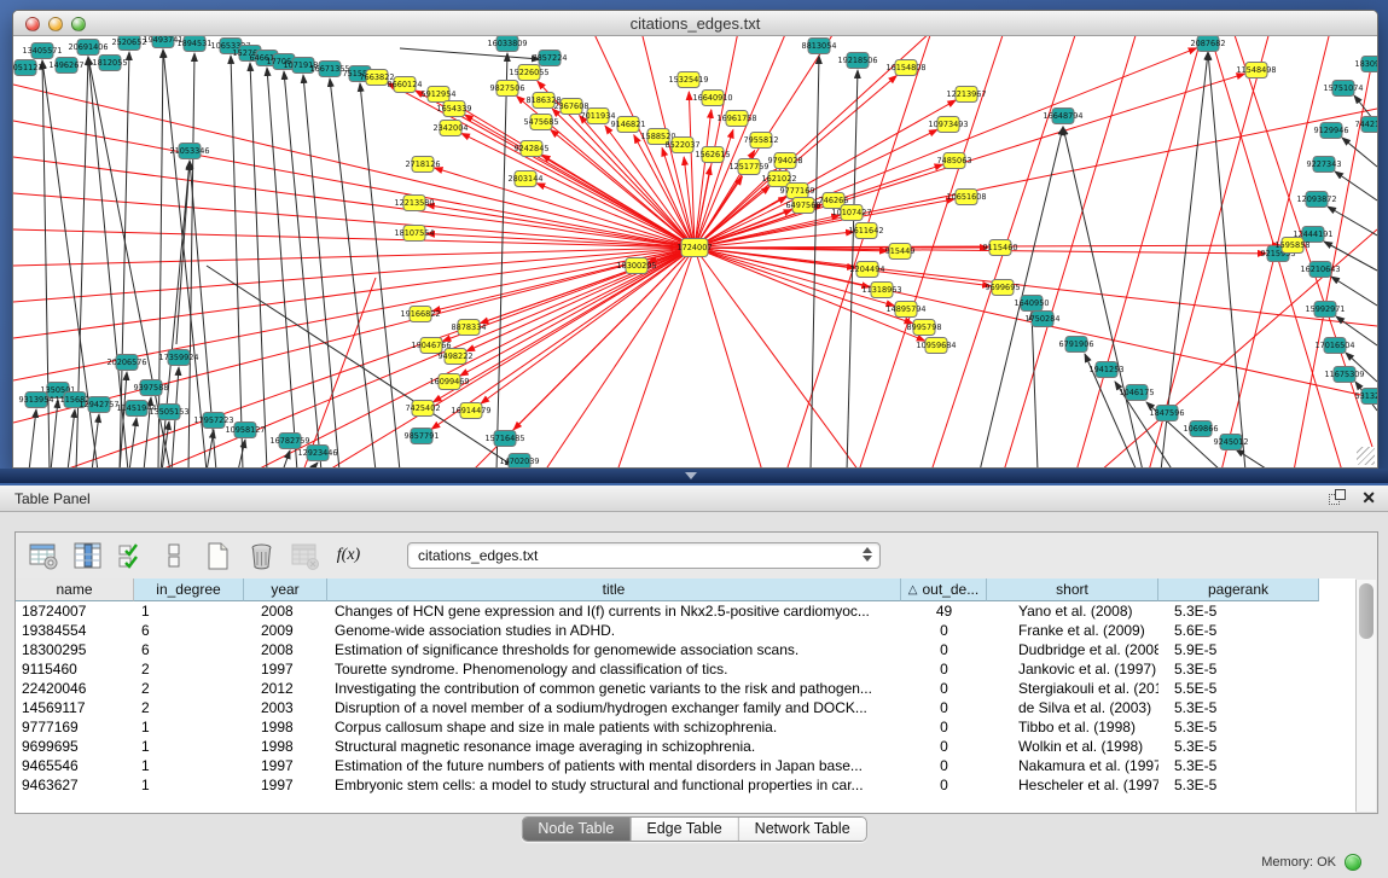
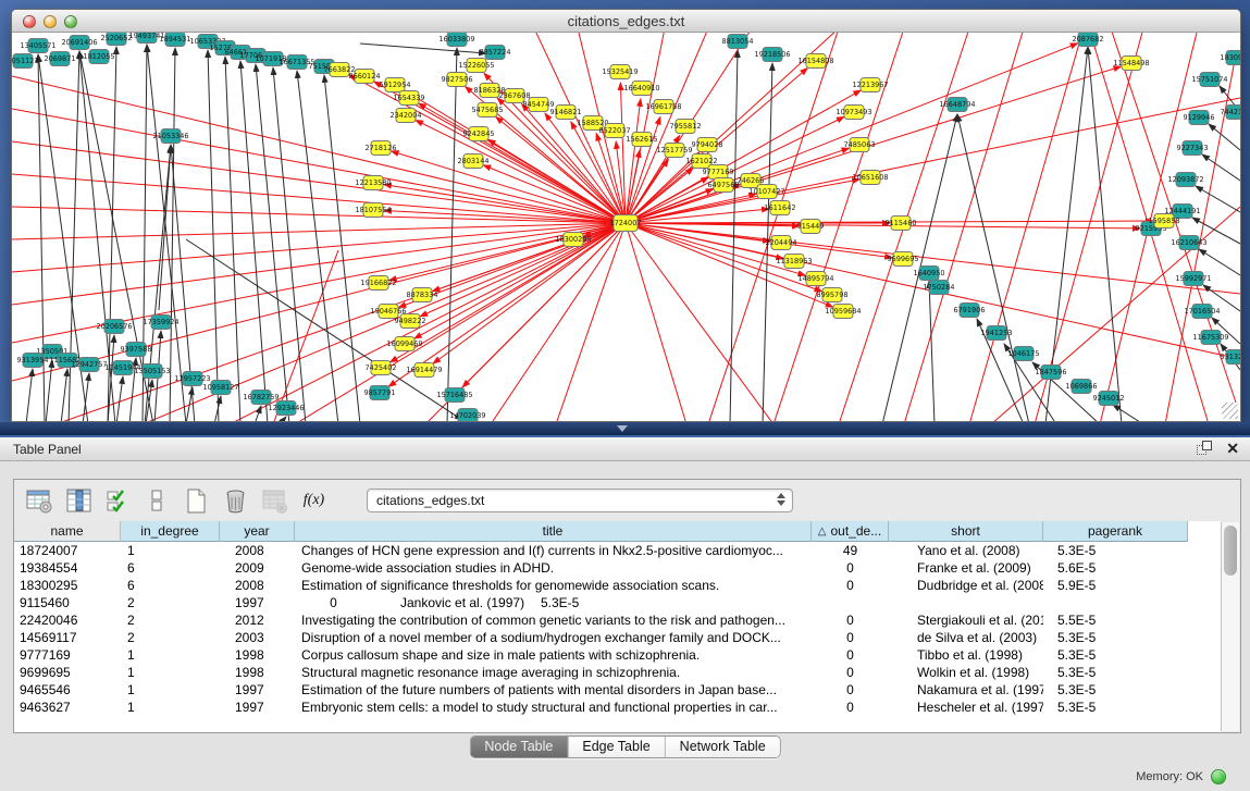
  citations_edges.txt
  13405571
  20691406
  2520652
  19493741
  1894531
  106533
  15276
  64661
  17706
  1071918
  16671355
  75155
  051123
- 1496267
+ 2069871
  1812055
  16033809
  7857224
  8813054
  19218506
  2087682
  16648794
  15751074
  9129946
  9227343
  12093872
  12444191
  16210643
  15992971
  17016504
  11675309
  9215953
  1350501
  9313954
  1115682
  20206576
  17359924
  9397588
  12942757
  11451944
  13505153
  17957223
  10958127
  16782759
  12923446
  9857791
  15716485
  14702039
  6791906
  1941253
  1046175
  1847596
  1069866
  9245012
  1640950
  1750284
  7663822
  8660124
  5912954
  1654339
  2342004
  2718126
  12213580
  18107554
  15226055
  9827506
  8186328
  2367608
  5475685
- 7011934
+ 8454749
  9146821
  15325419
  16640910
  16961758
  1588520
  8522037
  7955812
  12517759
  9794028
  1621022
  9777169
  6497568
  746266
  9242845
  2803144
  16154808
  12213967
  10973493
  7485063
  10651608
  18300295
  10107427
  1611642
  915449
  2204494
  11318963
  14895794
  8995798
  10959684
  9115460
  9699695
  19166822
  8878334
  19046766
  9498222
  16099469
  7425402
  16914479
  11548498
  1595858
  1724007
  Table Panel
  ✕
  f(x)
  citations_edges.txt
  name
  in_degree
  year
  title
  △
  out_de...
  short
  pagerank
  18724007
  1
  2008
  Changes of HCN gene expression and I(f) currents in Nkx2.5-positive cardiomyoc...
  49
  Yano et al. (2008)
  5.3E-5
  19384554
  6
  2009
  Genome-wide association studies in ADHD.
  0
  Franke et al. (2009)
  5.6E-5
  18300295
  6
  2008
  Estimation of significance thresholds for genomewide association scans.
  0
  Dudbridge et al. (2008
  5.9E-5
  9115460
  2
  1997
- Tourette syndrome. Phenomenology and classification of tics.
  0
  Jankovic et al. (1997)
  5.3E-5
  22420046
  2
  2012
  Investigating the contribution of common genetic variants to the risk and pathogen...
  0
  Stergiakouli et al. (20
  5.5E-5
  14569117
  2
  2003
  Disruption of a novel member of a sodium/hydrogen exchanger family and DOCK...
  0
  de Silva et al. (2003)
  5.3E-5
  9777169
  1
  1998
  Corpus callosum shape and size in male patients with schizophrenia.
  0
  Tibbo et al. (1998)
  5.3E-5
  9699695
  1
  1998
  Structural magnetic resonance image averaging in schizophrenia.
  0
  Wolkin et al. (1998)
  5.3E-5
  9465546
  1
  1997
  Estimation of the future numbers of patients with mental disorders in Japan base...
  0
  Nakamura et al. (1997
  5.3E-5
  9463627
  1
  1997
  Embryonic stem cells: a model to study structural and functional properties in car...
  0
  Hescheler et al. (1997
  5.3E-5
  Node Table
  Edge Table
  Network Table
  Memory: OK
